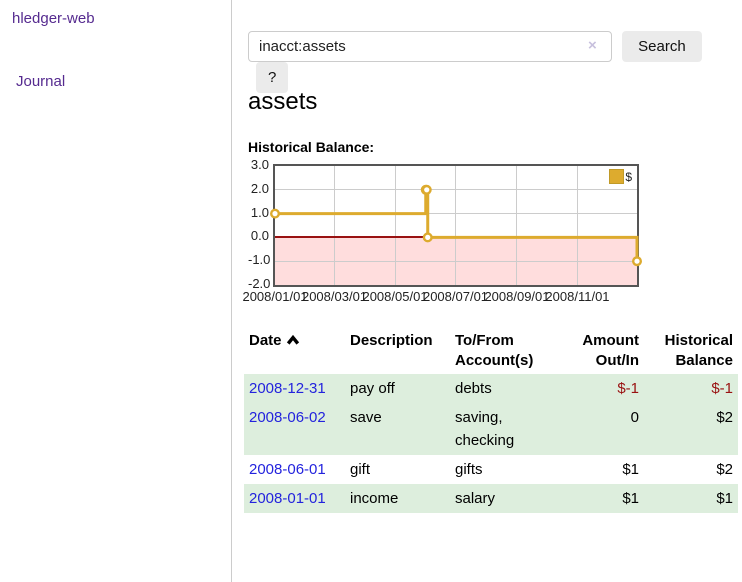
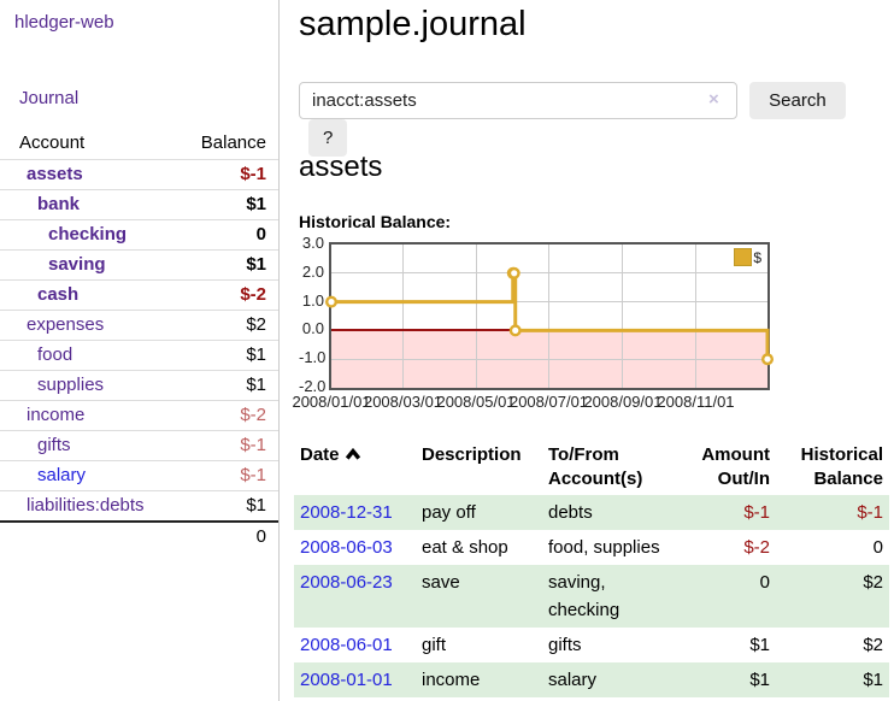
  hledger-web
  Journal
+ Account	Balance
+ assets	$-1
+ bank	$1
+ checking	0
+ saving	$1
+ cash	$-2
+ expenses	$2
+ food	$1
+ supplies	$1
+ income	$-2
+ gifts	$-1
+ salary	$-1
+ liabilities:debts	$1
+ 	0
+ sample.journal
  inacct:assets
  ×
  Search ?
  assets
  Historical Balance:
  $
  3.0
  2.0
  1.0
  0.0
  -1.0
  -2.0
  2008/01/01
  2008/03/01
  2008/05/01
  2008/07/01
  2008/09/01
  2008/11/01
  Date	Description	To/From Account(s)	Amount Out/In	Historical Balance
  2008-12-31	pay off	debts	$-1	$-1
+ 2008-06-03	eat & shop	food, supplies	$-2	0
- 2008-06-02	save	saving, checking	0	$2
+ 2008-06-23	save	saving, checking	0	$2
  2008-06-01	gift	gifts	$1	$2
  2008-01-01	income	salary	$1	$1
